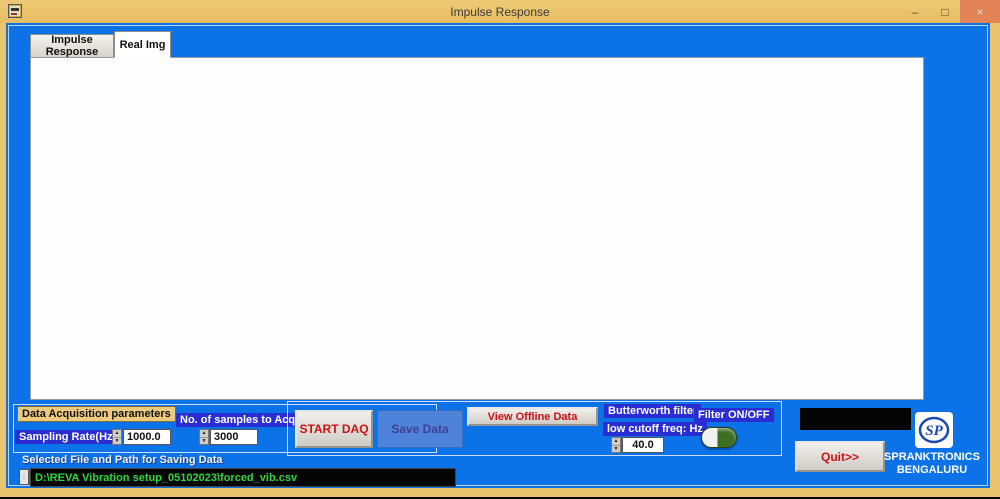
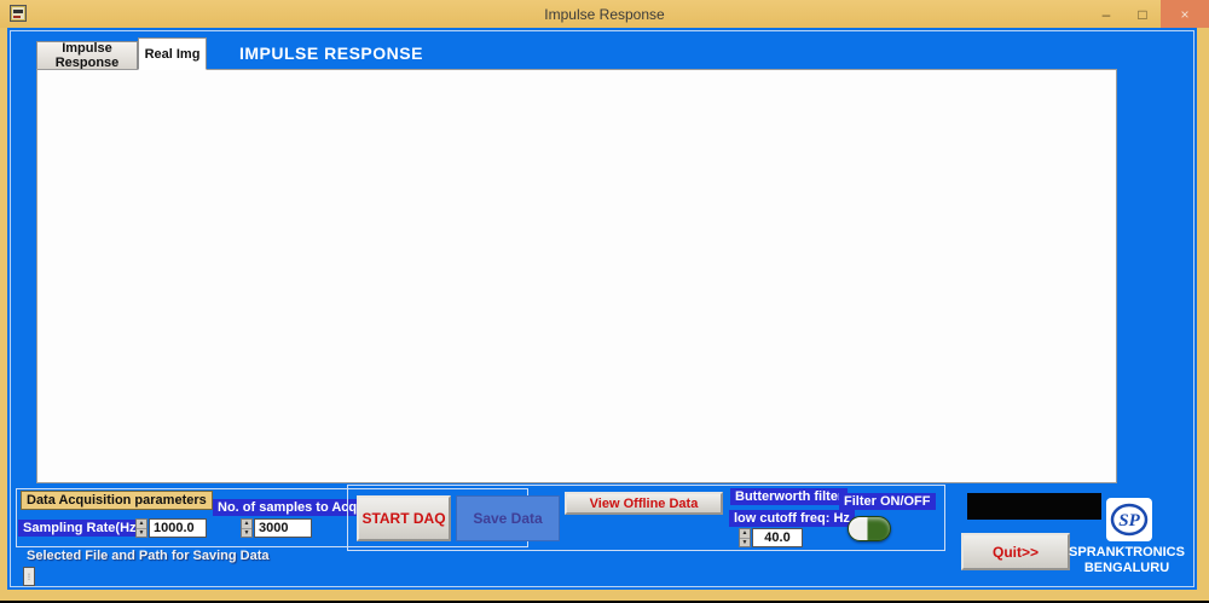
  Impulse Response
  –
  □
  ×
  Impulse Response
  Real Img
+ IMPULSE RESPONSE
  Data Acquisition parameters
  Sampling Rate(Hz
  1000.0
  No. of samples to Acq
  3000
  Selected File and Path for Saving Data
- D:\REVA Vibration setup_05102023\forced_vib.csv
  START DAQ
  Save Data
  View Offline Data
  Butterworth filte
  low cutoff freq: Hz
  40.0
  Filter ON/OFF
  Quit>>
  SP
  SPRANKTRONICS
  BENGALURU
